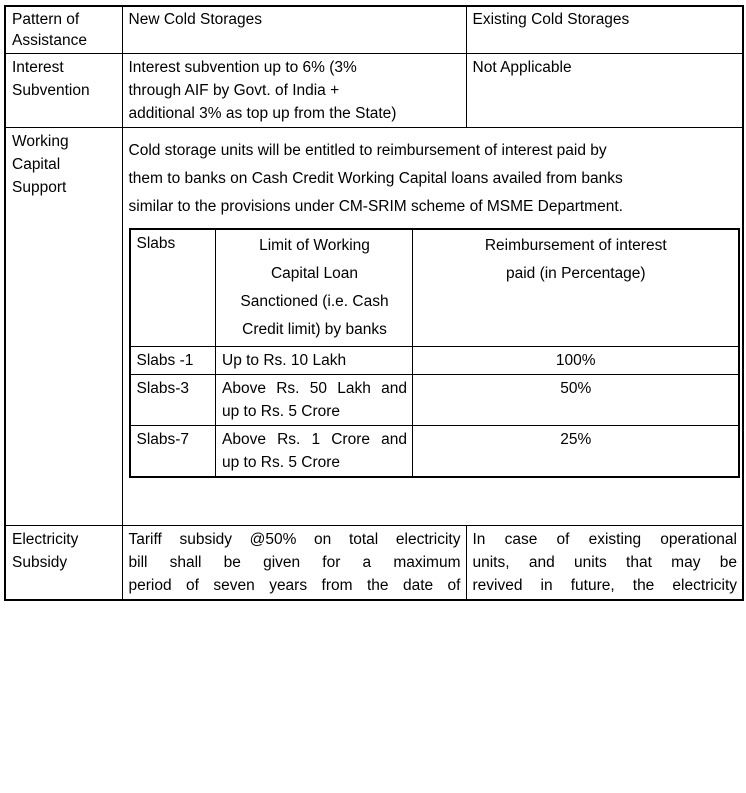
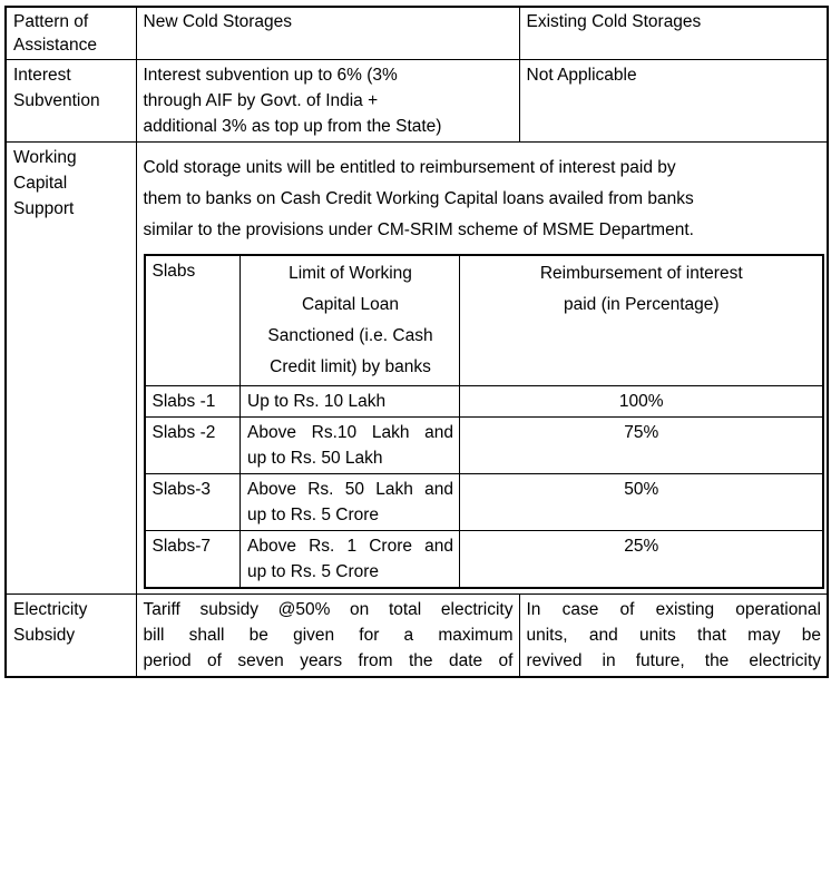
  Pattern of Assistance	New Cold Storages	Existing Cold Storages
  Interest Subvention	Interest subvention up to 6% (3% through AIF by Govt. of India + additional 3% as top up from the State)	Not Applicable
  Working Capital Support	Cold storage units will be entitled to reimbursement of interest paid by them to banks on Cash Credit Working Capital loans availed from banks similar to the provisions under CM-SRIM scheme of MSME Department.
  Slabs	Limit of Working Capital Loan Sanctioned (i.e. Cash Credit limit) by banks	Reimbursement of interest paid (in Percentage)
  Slabs -1	Up to Rs. 10 Lakh	100%
+ Slabs -2	Above Rs.10 Lakh and up to Rs. 50 Lakh	75%
  Slabs-3	Above Rs. 50 Lakh and up to Rs. 5 Crore	50%
  Slabs-7	Above Rs. 1 Crore and up to Rs. 5 Crore	25%
  Electricity Subsidy	Tariff subsidy @50% on total electricity bill shall be given for a maximum period of seven years from the date of	In case of existing operational units, and units that may be revived in future, the electricity
